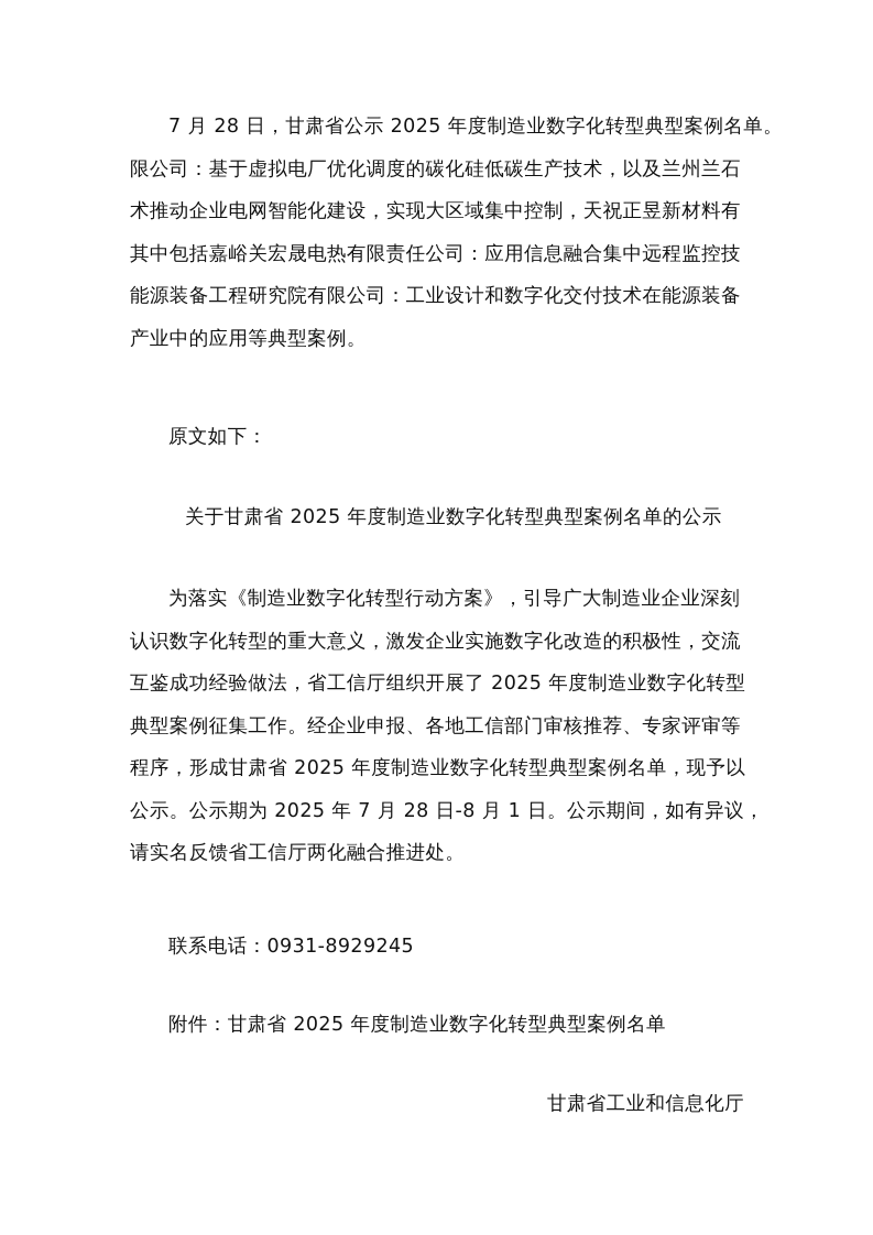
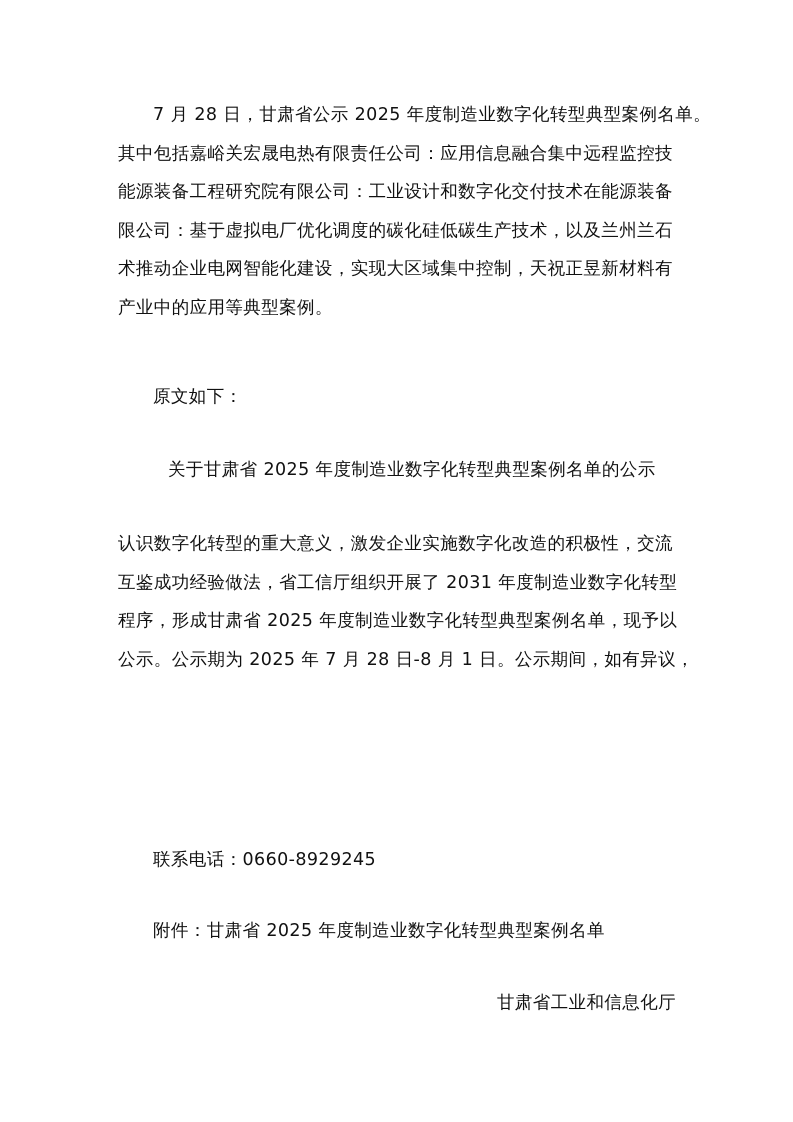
  7 月 28 日，甘肃省公示 2025 年度制造业数字化转型典型案例名单。
- 限公司：基于虚拟电厂优化调度的碳化硅低碳生产技术，以及兰州兰石
+ 其中包括嘉峪关宏晟电热有限责任公司：应用信息融合集中远程监控技
- 术推动企业电网智能化建设，实现大区域集中控制，天祝正昱新材料有
+ 能源装备工程研究院有限公司：工业设计和数字化交付技术在能源装备
- 其中包括嘉峪关宏晟电热有限责任公司：应用信息融合集中远程监控技
+ 限公司：基于虚拟电厂优化调度的碳化硅低碳生产技术，以及兰州兰石
- 能源装备工程研究院有限公司：工业设计和数字化交付技术在能源装备
+ 术推动企业电网智能化建设，实现大区域集中控制，天祝正昱新材料有
  产业中的应用等典型案例。
  原文如下：
  关于甘肃省 2025 年度制造业数字化转型典型案例名单的公示
- 为落实《制造业数字化转型行动方案》，引导广大制造业企业深刻
  认识数字化转型的重大意义，激发企业实施数字化改造的积极性，交流
- 互鉴成功经验做法，省工信厅组织开展了 2025 年度制造业数字化转型
+ 互鉴成功经验做法，省工信厅组织开展了 2031 年度制造业数字化转型
- 典型案例征集工作。经企业申报、各地工信部门审核推荐、专家评审等
  程序，形成甘肃省 2025 年度制造业数字化转型典型案例名单，现予以
  公示。公示期为 2025 年 7 月 28 日-8 月 1 日。公示期间，如有异议，
- 请实名反馈省工信厅两化融合推进处。
- 联系电话：0931-8929245
+ 联系电话：0660-8929245
  附件：甘肃省 2025 年度制造业数字化转型典型案例名单
  甘肃省工业和信息化厅
